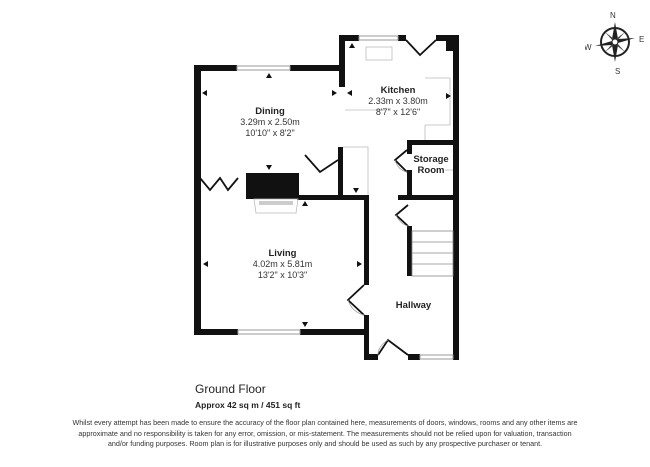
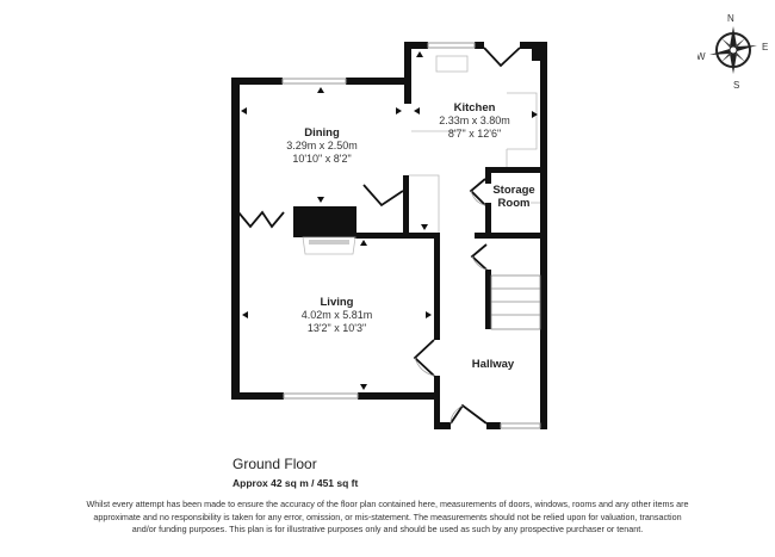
  Dining
  3.29m x 2.50m
  10'10" x 8'2"
  Kitchen
  2.33m x 3.80m
  8'7" x 12'6"
  Storage
  Room
  Living
  4.02m x 5.81m
  13'2" x 10'3"
  Hallway
  N
  E
  S
  W
  Ground Floor
  Approx 42 sq m / 451 sq ft
- Whilst every attempt has been made to ensure the accuracy of the floor plan contained here, measurements of doors, windows, rooms and any other items are approximate and no responsibility is taken for any error, omission, or mis-statement. The measurements should not be relied upon for valuation, transaction and/or funding purposes. Room plan is for illustrative purposes only and should be used as such by any prospective purchaser or tenant.
+ Whilst every attempt has been made to ensure the accuracy of the floor plan contained here, measurements of doors, windows, rooms and any other items are approximate and no responsibility is taken for any error, omission, or mis-statement. The measurements should not be relied upon for valuation, transaction and/or funding purposes. This plan is for illustrative purposes only and should be used as such by any prospective purchaser or tenant.
